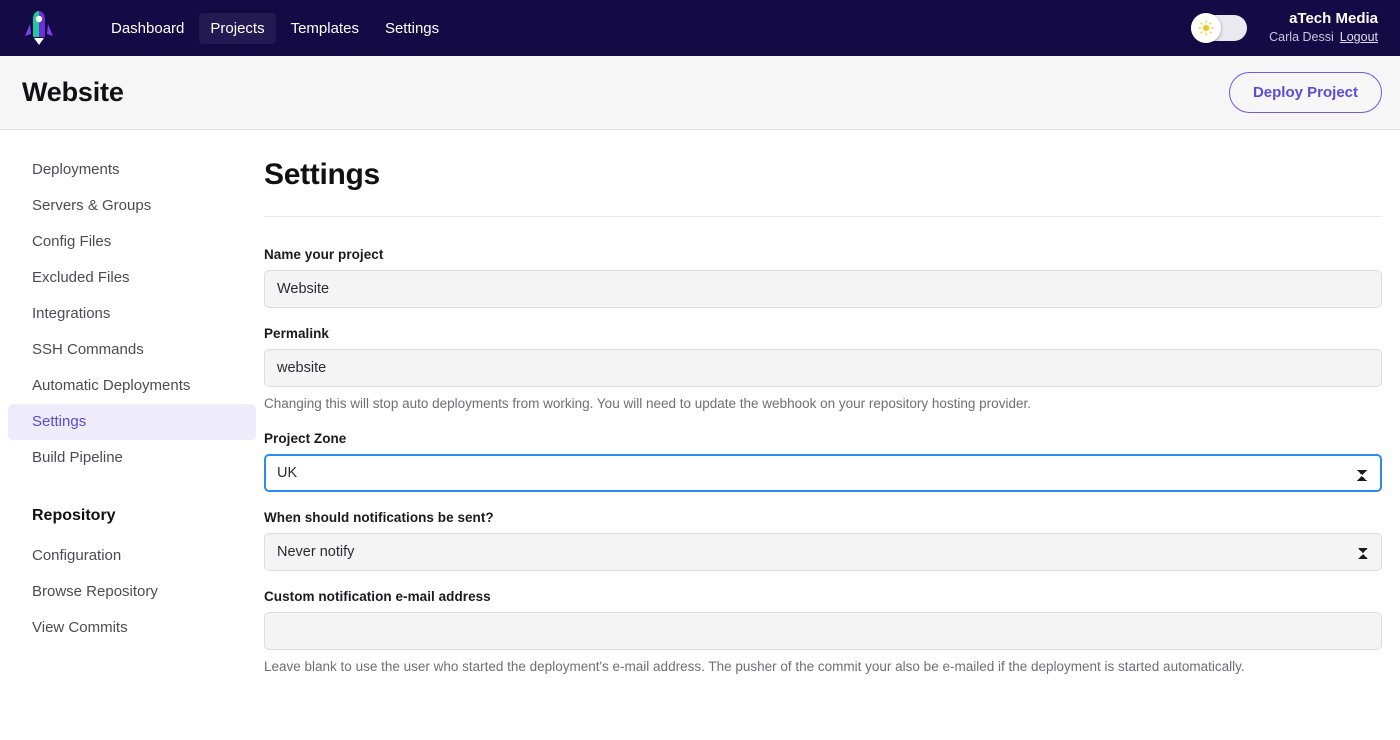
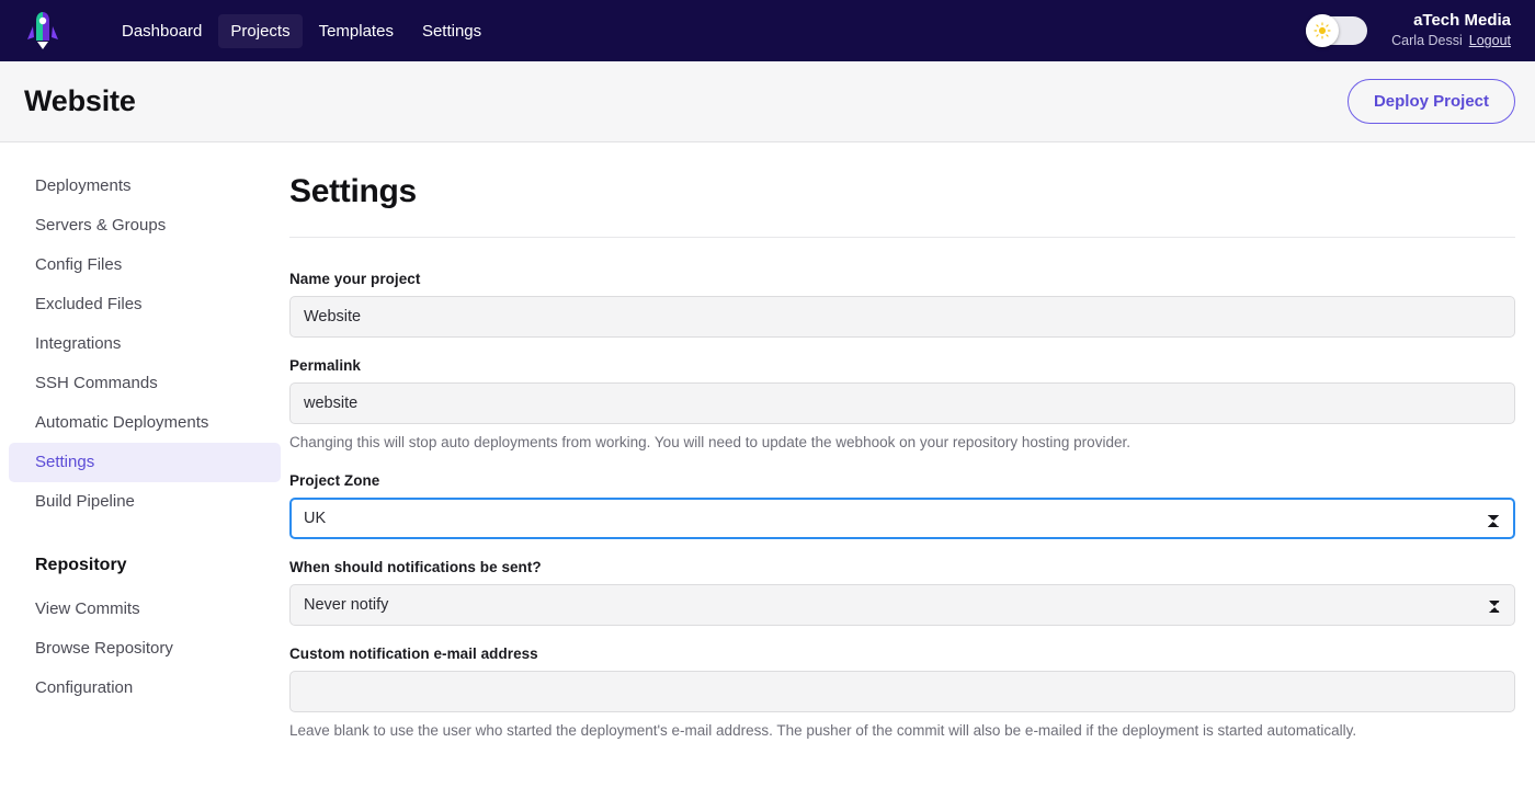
  Dashboard
  Projects
  Templates
  Settings
  aTech Media
  Carla Dessi Logout
  Website
  Deploy Project
  Deployments
  Servers & Groups
  Config Files
  Excluded Files
  Integrations
  SSH Commands
  Automatic Deployments
  Settings
  Build Pipeline
  Repository
- Configuration
+ View Commits
  Browse Repository
- View Commits
+ Configuration
  Settings
  Name your project
  Website
  Permalink
  website
  Changing this will stop auto deployments from working. You will need to update the webhook on your repository hosting provider.
  Project Zone
  UK
  When should notifications be sent?
  Never notify
  Custom notification e-mail address
- Leave blank to use the user who started the deployment's e-mail address. The pusher of the commit your also be e-mailed if the deployment is started automatically.
+ Leave blank to use the user who started the deployment's e-mail address. The pusher of the commit will also be e-mailed if the deployment is started automatically.
